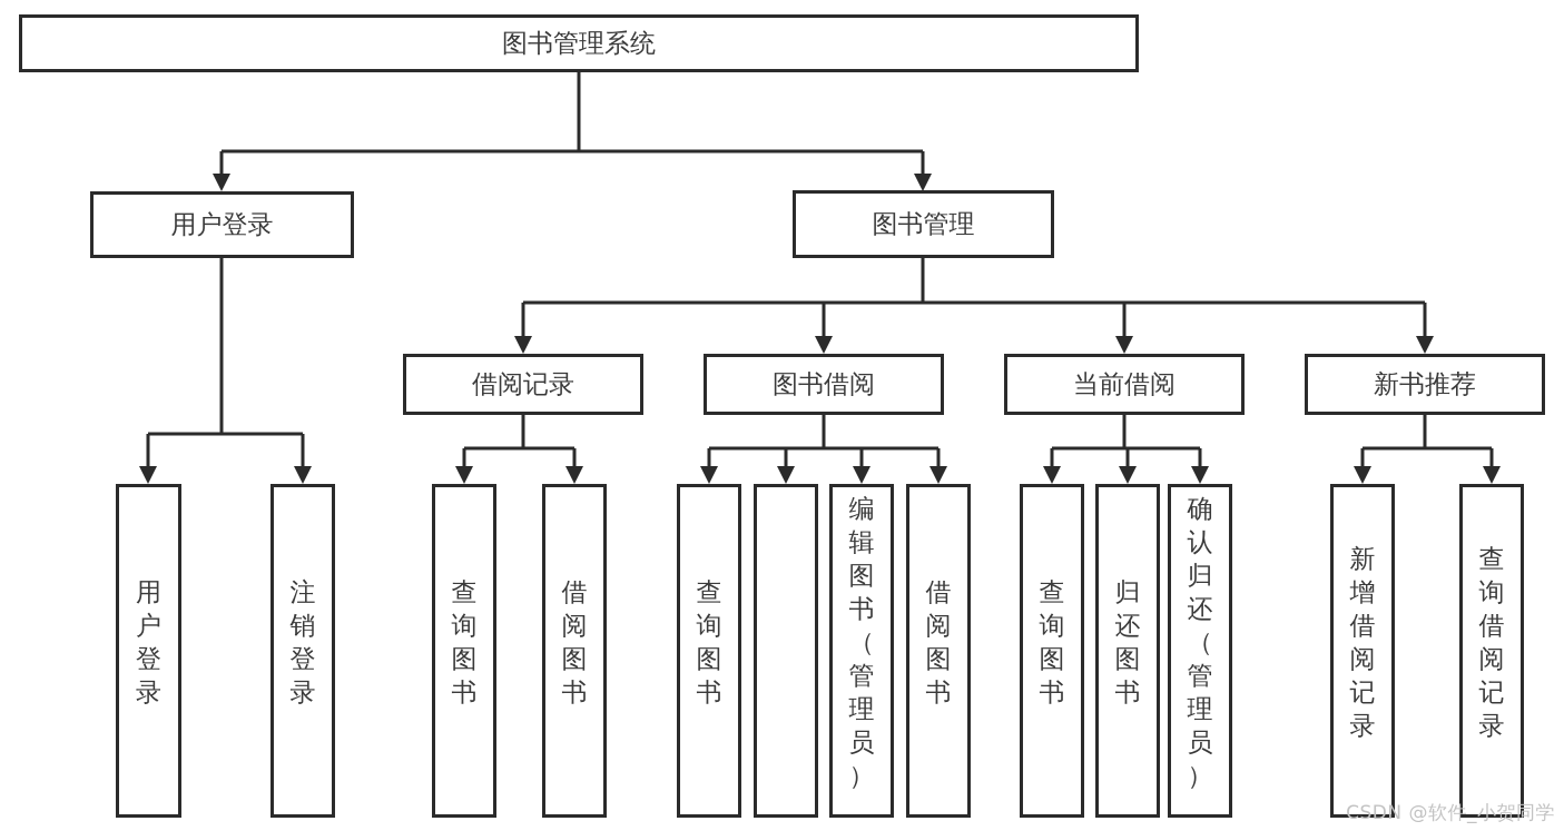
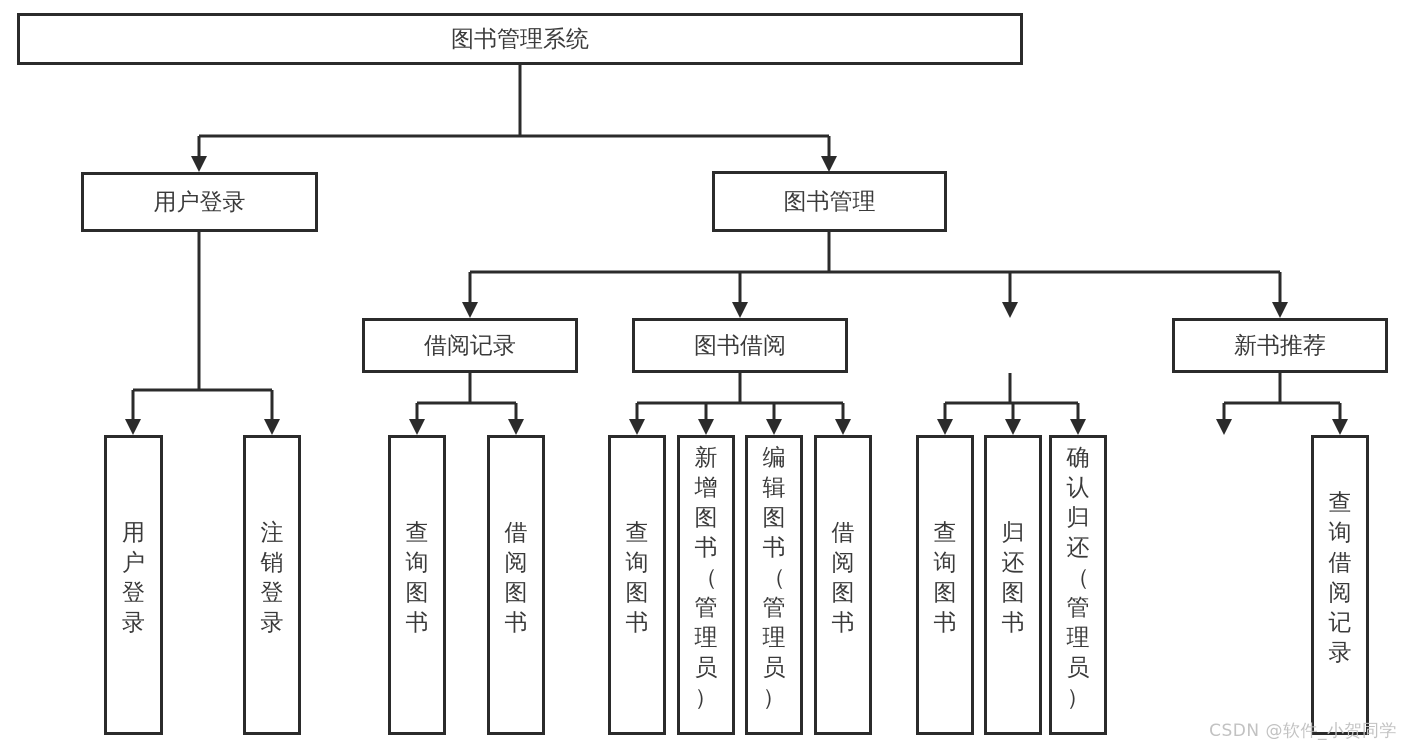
  图书管理系统
  用户登录
  图书管理
  借阅记录
  图书借阅
- 当前借阅
  新书推荐
  用户登录
  注销登录
  查询图书
  借阅图书
  查询图书
+ 新增图书（管理员）
  编辑图书（管理员）
  借阅图书
  查询图书
  归还图书
  确认归还（管理员）
- 新增借阅记录
  查询借阅记录
  CSDN @软件_小贺同学
